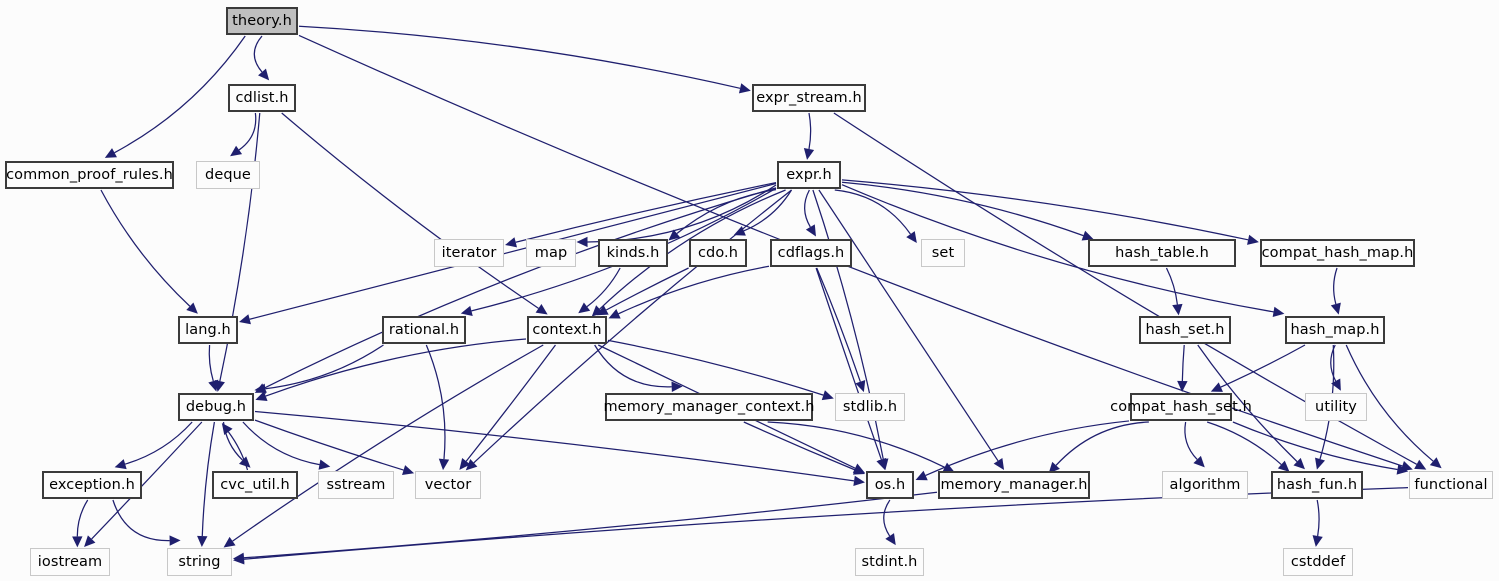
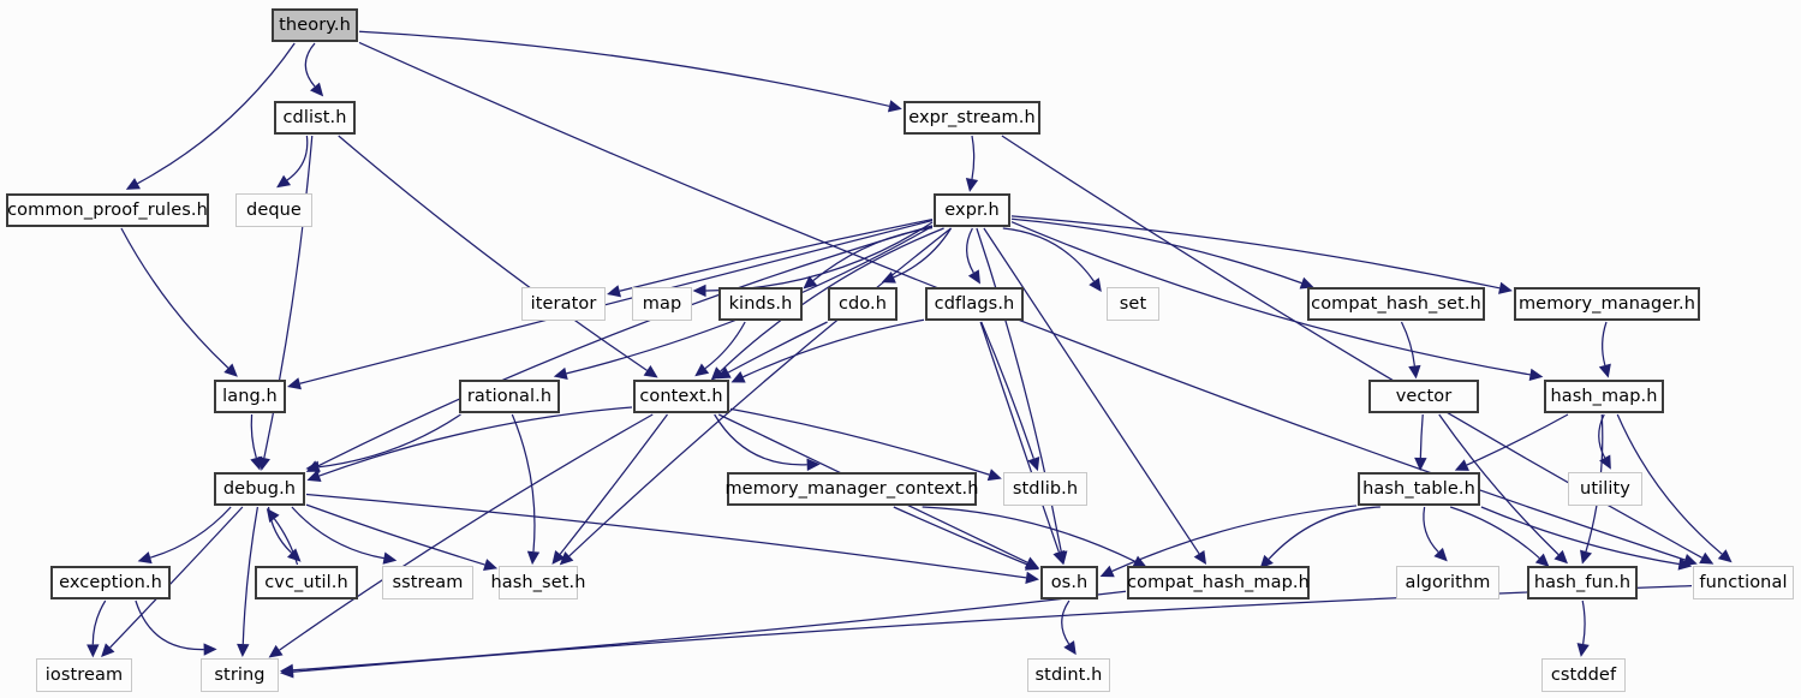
  theory.h
  cdlist.h
  expr_stream.h
  common_proof_rules.h
  deque
  expr.h
  iterator
  map
  kinds.h
  cdo.h
  cdflags.h
  set
- hash_table.h
+ compat_hash_set.h
- compat_hash_map.h
+ memory_manager.h
  lang.h
  rational.h
  context.h
- hash_set.h
+ vector
  hash_map.h
  debug.h
  memory_manager_context.h
  stdlib.h
- compat_hash_set.h
+ hash_table.h
  utility
  exception.h
  cvc_util.h
  sstream
- vector
+ hash_set.h
  os.h
- memory_manager.h
+ compat_hash_map.h
  algorithm
  hash_fun.h
  functional
  iostream
  string
  stdint.h
  cstddef
